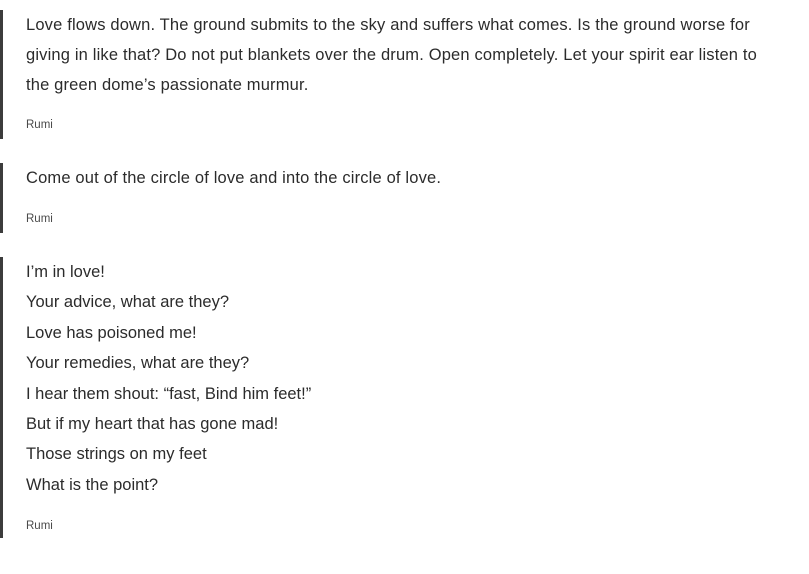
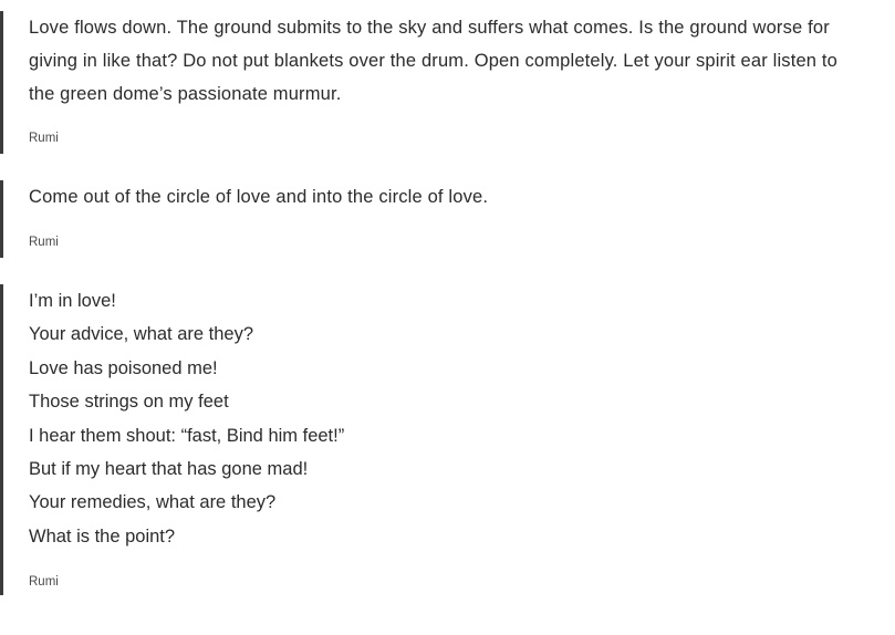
  Love flows down. The ground submits to the sky and suffers what comes. Is the ground worse for giving in like that? Do not put blankets over the drum. Open completely. Let your spirit ear listen to the green dome’s passionate murmur.
  Rumi
  Come out of the circle of love and into the circle of love.
  Rumi
  I’m in love!
  Your advice, what are they?
  Love has poisoned me!
- Your remedies, what are they?
+ Those strings on my feet
  I hear them shout: “fast, Bind him feet!”
  But if my heart that has gone mad!
- Those strings on my feet
+ Your remedies, what are they?
  What is the point?
  Rumi
